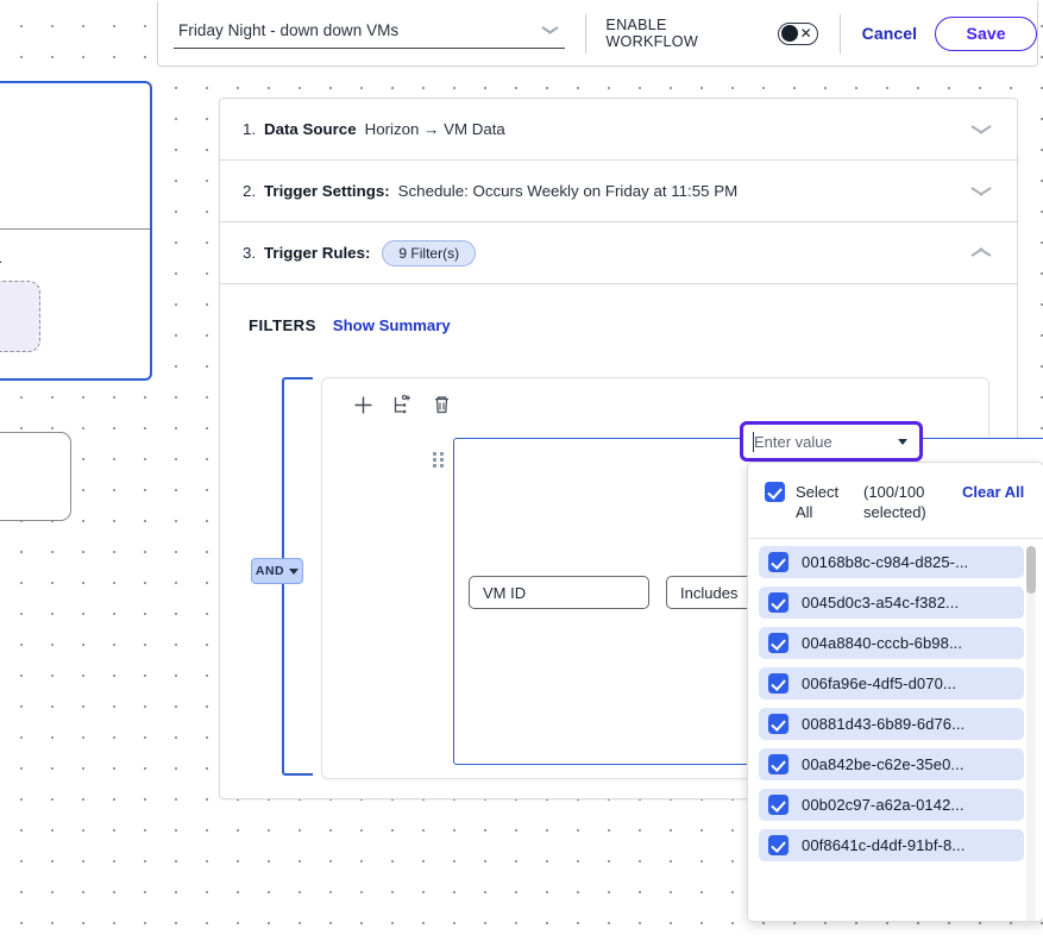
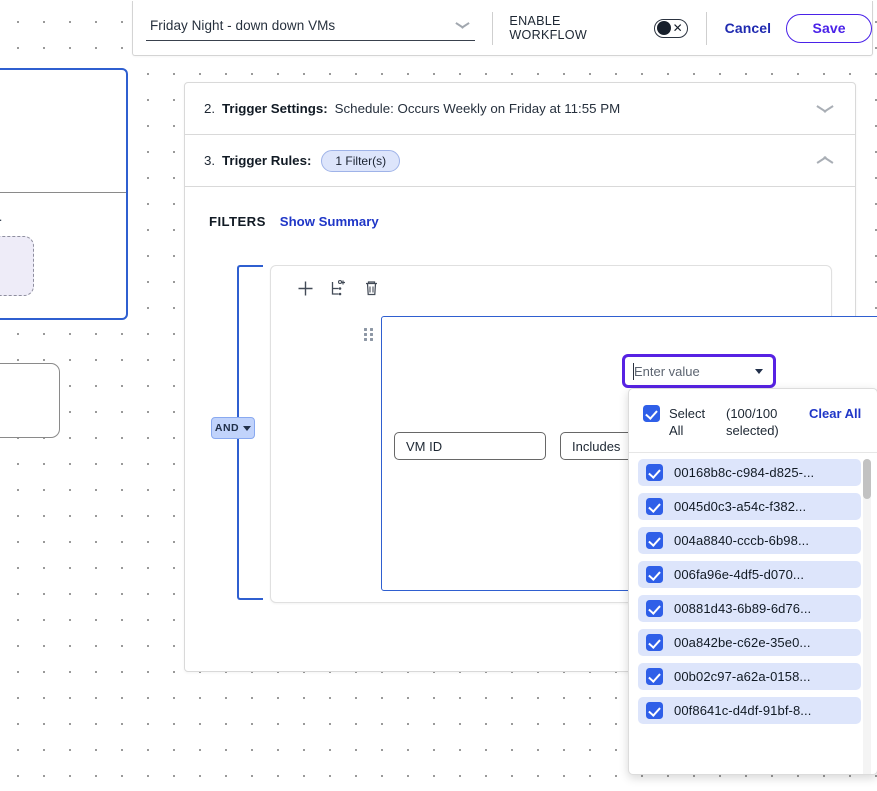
  Friday Night - down down VMs
  ENABLE WORKFLOW
  ✕
  Cancel
  Save
- 1.
- Data Source
- Horizon → VM Data
  2.
  Trigger Settings:
  Schedule: Occurs Weekly on Friday at 11:55 PM
  3.
  Trigger Rules:
- 9 Filter(s)
+ 1 Filter(s)
  FILTERS
  Show Summary
  AND
  VM ID
  Includes
  Enter value
  Select
  All
  (100/100
  selected)
  Clear All
  00168b8c-c984-d825-...
  0045d0c3-a54c-f382...
  004a8840-cccb-6b98...
  006fa96e-4df5-d070...
  00881d43-6b89-6d76...
  00a842be-c62e-35e0...
- 00b02c97-a62a-0142...
+ 00b02c97-a62a-0158...
  00f8641c-d4df-91bf-8...
